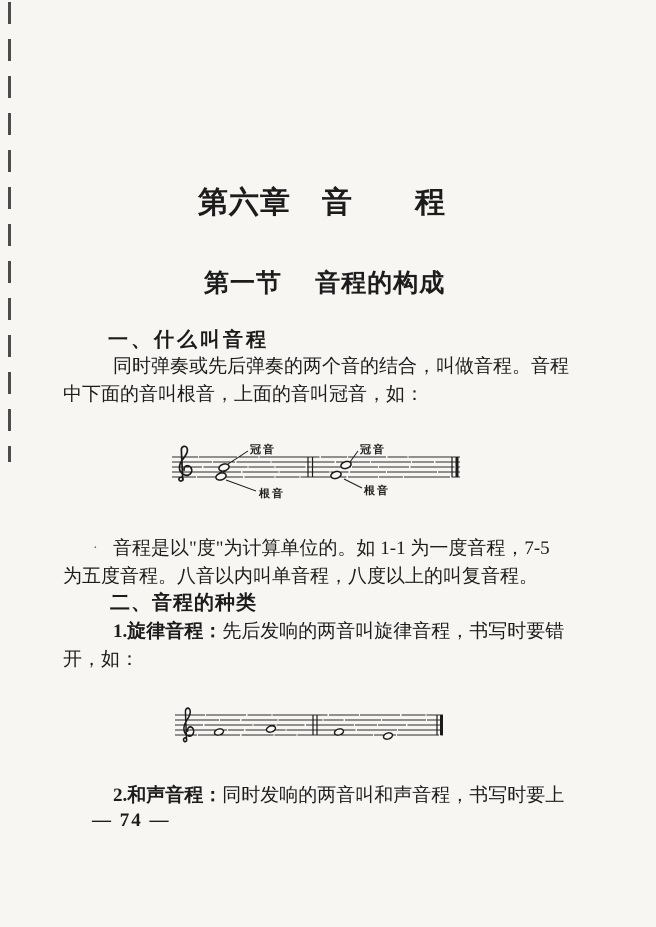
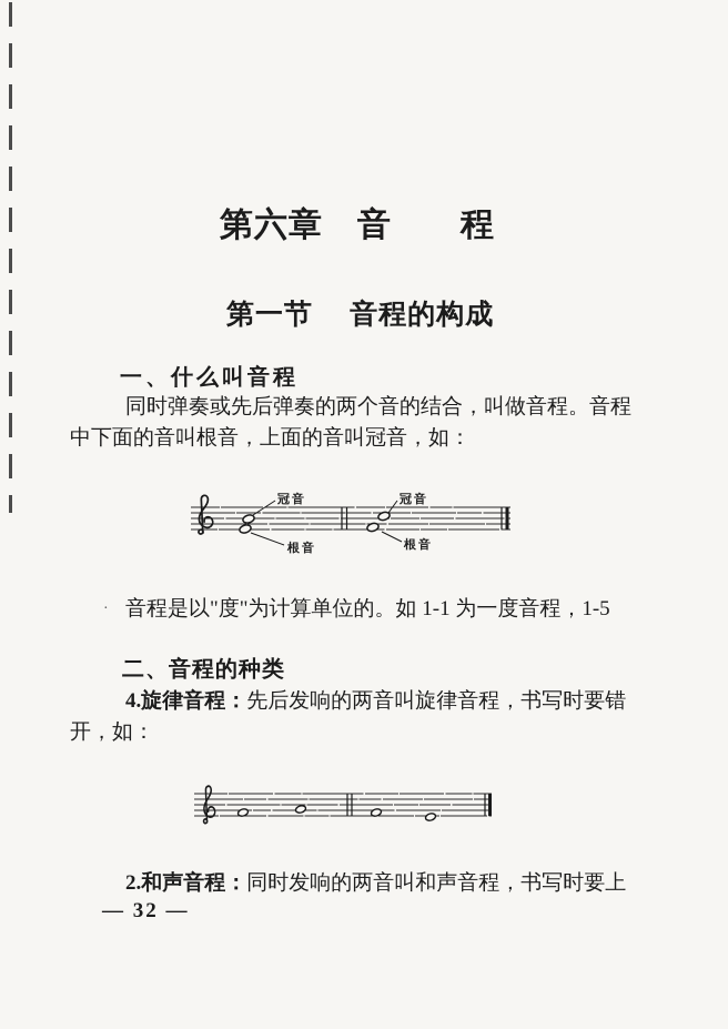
  第六章 音 程
  第一节 音程的构成
  一、什么叫音程
  同时弹奏或先后弹奏的两个音的结合，叫做音程。音程
  中下面的音叫根音，上面的音叫冠音，如：
  冠音
  根音
  冠音
  根音
  ·
- 音程是以"度"为计算单位的。如 1-1 为一度音程，7-5
+ 音程是以"度"为计算单位的。如 1-1 为一度音程，1-5
- 为五度音程。八音以内叫单音程，八度以上的叫复音程。
  二、音程的种类
- 1.旋律音程：先后发响的两音叫旋律音程，书写时要错
+ 4.旋律音程：先后发响的两音叫旋律音程，书写时要错
  开，如：
  2.和声音程：同时发响的两音叫和声音程，书写时要上
- — 74 —
+ — 32 —
